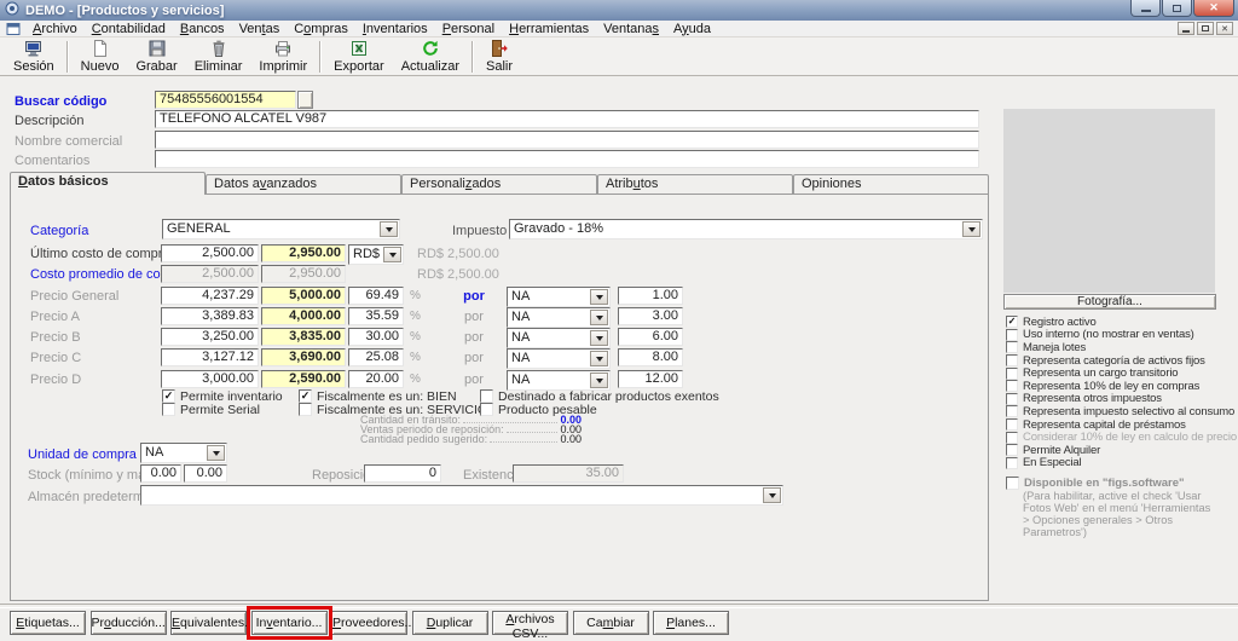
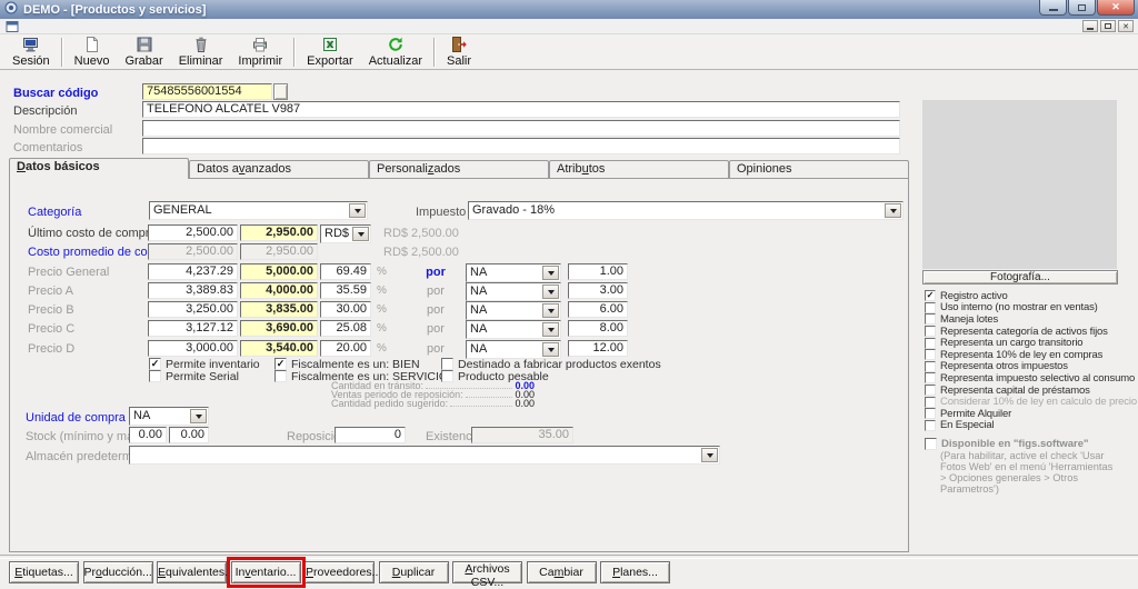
  DEMO - [Productos y servicios]
  ✕
- Archivo Contabilidad Bancos Ventas Compras Inventarios Personal Herramientas Ventanas Ayuda
  Sesión
  Nuevo
  Grabar
  Eliminar
  Imprimir
  Exportar
  Actualizar
  Salir
  Buscar código
  75485556001554
  Descripción
  TELEFONO ALCATEL V987
  Nombre comercial
  Comentarios
  Datos básicos
  Datos avanzados
  Personalizados
  Atributos
  Opiniones
  Categoría
  GENERAL
  Impuesto
  Gravado - 18%
  Último costo de comp
  2,500.00
  2,950.00
  RD$
  RD$ 2,500.00
  Costo promedio de co
  2,500.00
  2,950.00
  RD$ 2,500.00
  Precio General
  4,237.29
  5,000.00
  69.49
  %
  por
  NA
  1.00
  Precio A
  3,389.83
  4,000.00
  35.59
  %
  por
  NA
  3.00
  Precio B
  3,250.00
  3,835.00
  30.00
  %
  por
  NA
  6.00
  Precio C
  3,127.12
  3,690.00
  25.08
  %
  por
  NA
  8.00
  Precio D
  3,000.00
- 2,590.00
+ 3,540.00
  20.00
  %
  por
  NA
  12.00
  ✓
  Permite inventario
  Permite Serial
  ✓
  Fiscalmente es un: BIEN
  Fiscalmente es un: SERVICI
  Destinado a fabricar productos exentos
  Producto pesable
  Cantidad en tránsito:
  0.00
  Ventas periodo de reposición:
  0.00
  Cantidad pedido sugerido:
  0.00
  Unidad de compra
  NA
  Stock (mínimo y m
  0.00
  0.00
  Reposici
  0
  Existenc
  35.00
  Almacén predeterm
  Fotografía...
  ✓
  Registro activo
  Uso interno (no mostrar en ventas)
  Maneja lotes
  Representa categoría de activos fijos
  Representa un cargo transitorio
  Representa 10% de ley en compras
  Representa otros impuestos
  Representa impuesto selectivo al consumo
  Representa capital de préstamos
  Considerar 10% de ley en calculo de precio
  Permite Alquiler
  En Especial
  Disponible en "figs.software"
  (Para habilitar, active el check 'Usar Fotos Web' en el menú 'Herramientas > Opciones generales > Otros Parametros')
  Etiquetas...
  Producción...
  Equivalentes.
  Inventario...
  Proveedores..
  Duplicar
  Archivos CSV...
  Cambiar
  Planes...
